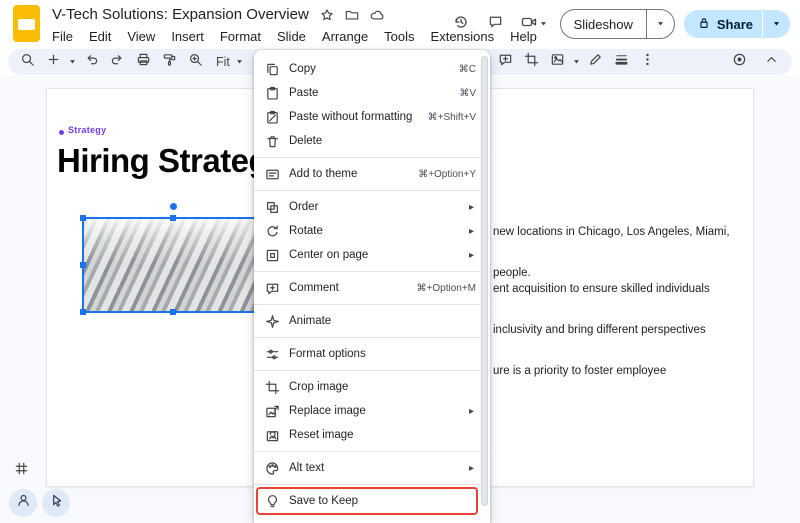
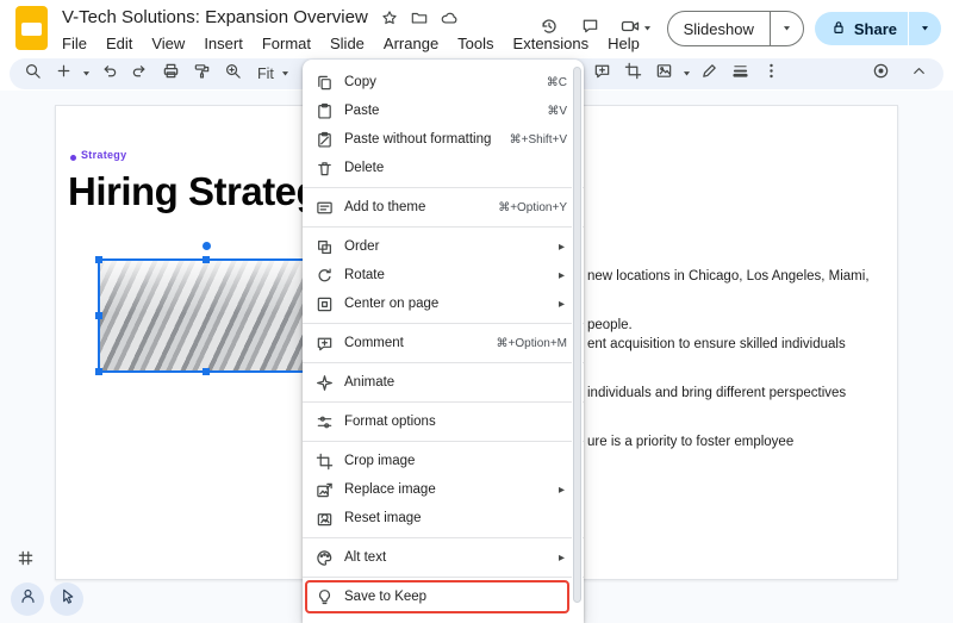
  V-Tech Solutions: Expansion Overview
  File
  Edit
  View
  Insert
  Format
  Slide
  Arrange
  Tools
  Extensions
  Help
  Slideshow
  Share
  Fit
  Strategy
  Hiring Strate
  new locations in Chicago, Los Angeles, Miami,
  people.
  ent acquisition to ensure skilled individuals
- inclusivity and bring different perspectives
+ individuals and bring different perspectives
  ure is a priority to foster employee
  Copy
  ⌘C
  Paste
  ⌘V
  Paste without formatting
  ⌘+Shift+V
  Delete
  Add to theme
  ⌘+Option+Y
  Order
  ▸
  Rotate
  ▸
  Center on page
  ▸
  Comment
  ⌘+Option+M
  Animate
  Format options
  Crop image
  Replace image
  ▸
  Reset image
  Alt text
  ▸
  Save to Keep
